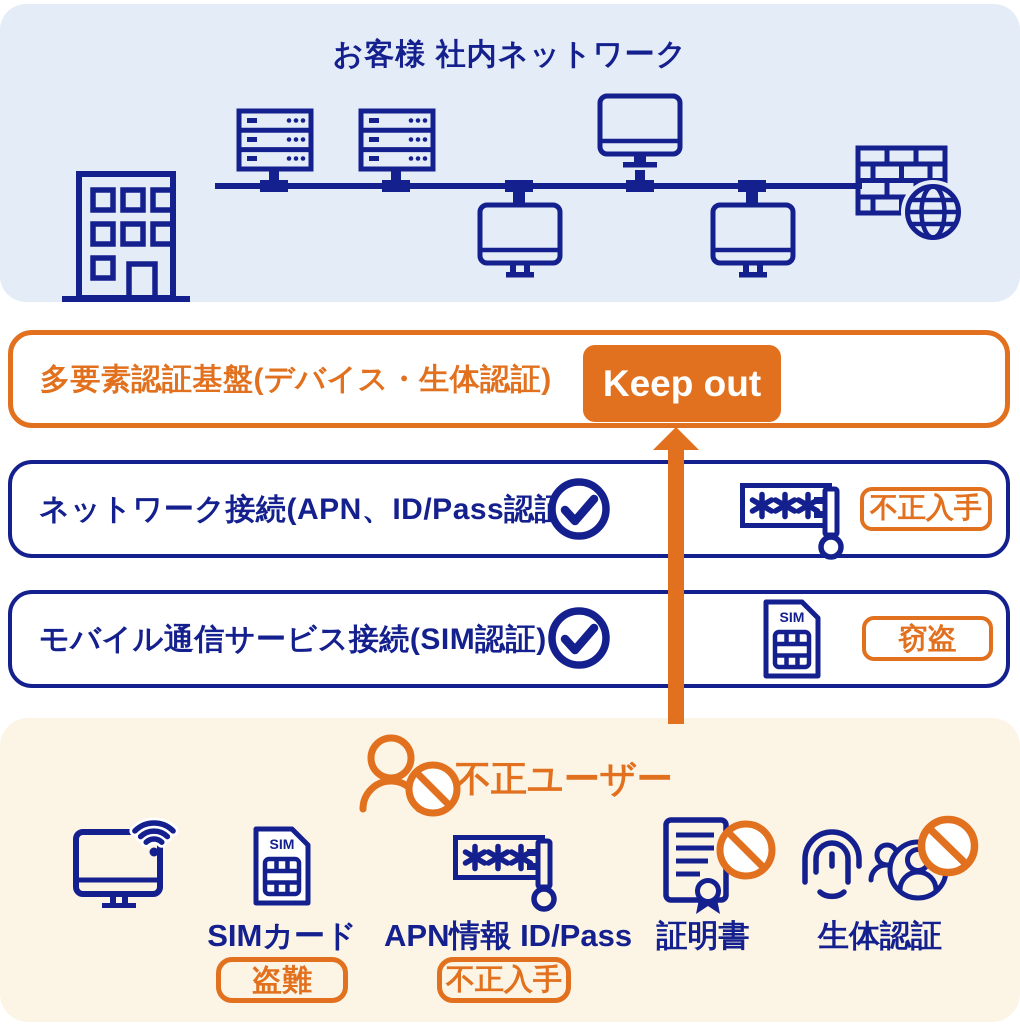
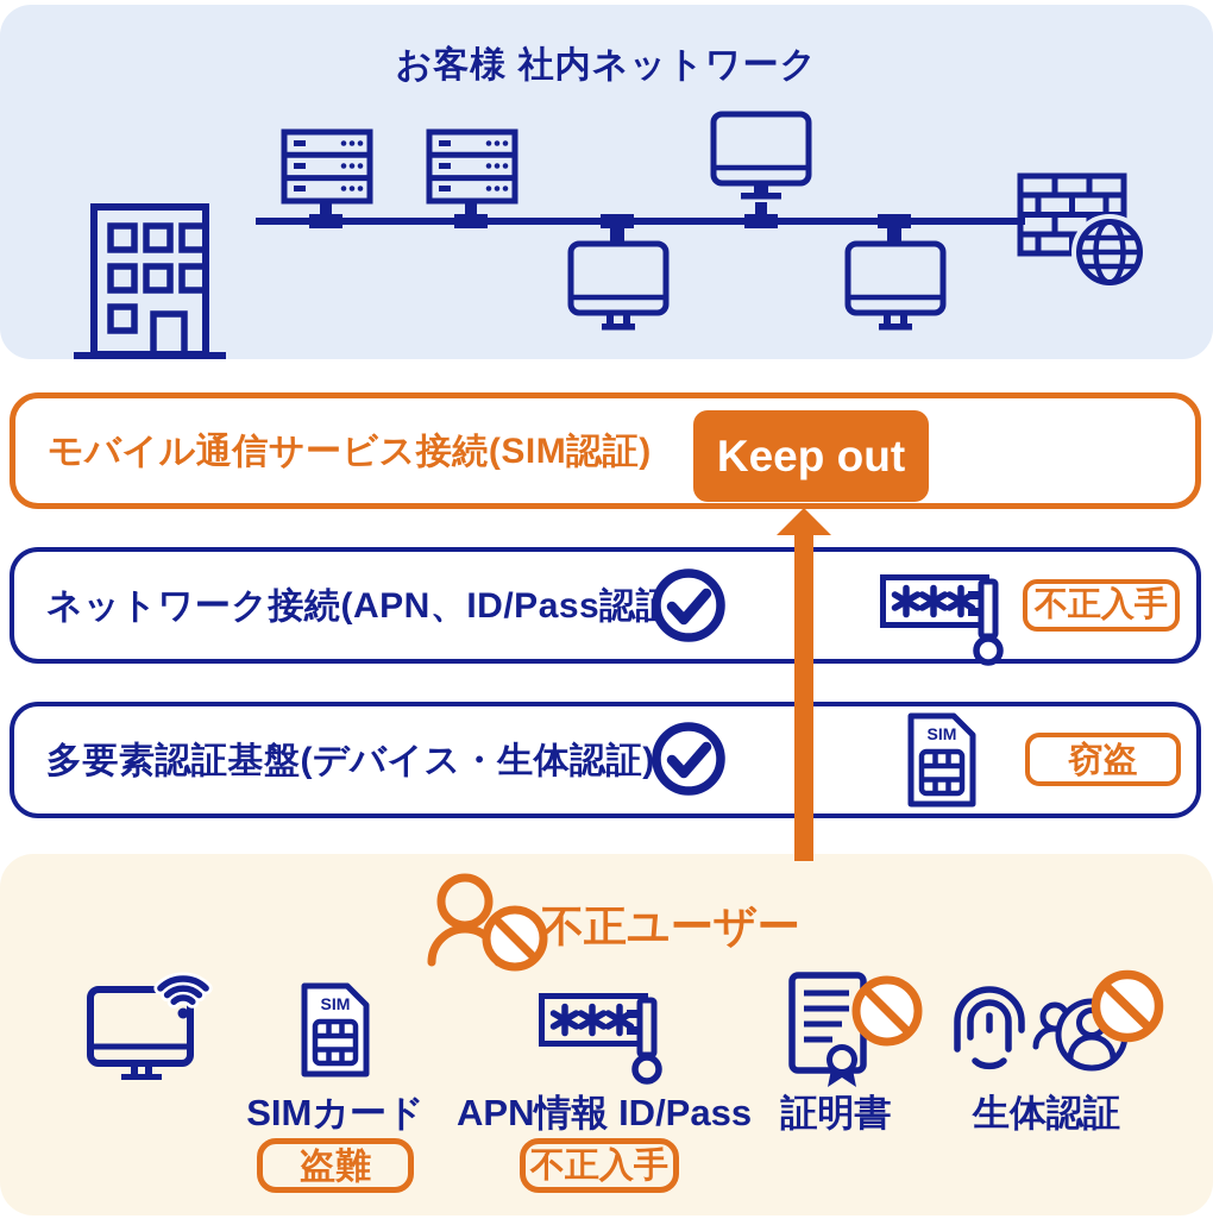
  お客様 社内ネットワーク
- 多要素認証基盤(デバイス・生体認証)
+ モバイル通信サービス接続(SIM認証)
  Keep out
  ネットワーク接続(APN、ID/Pass認
  不正入手
- モバイル通信サービス接続(SIM認証)
+ 多要素認証基盤(デバイス・生体認証)
  SIM
  窃盗
  不正ユーザー
  SIM
  SIMカード
  盗難
  APN情報 ID/Pass
  不正入手
  証明書
  生体認証
